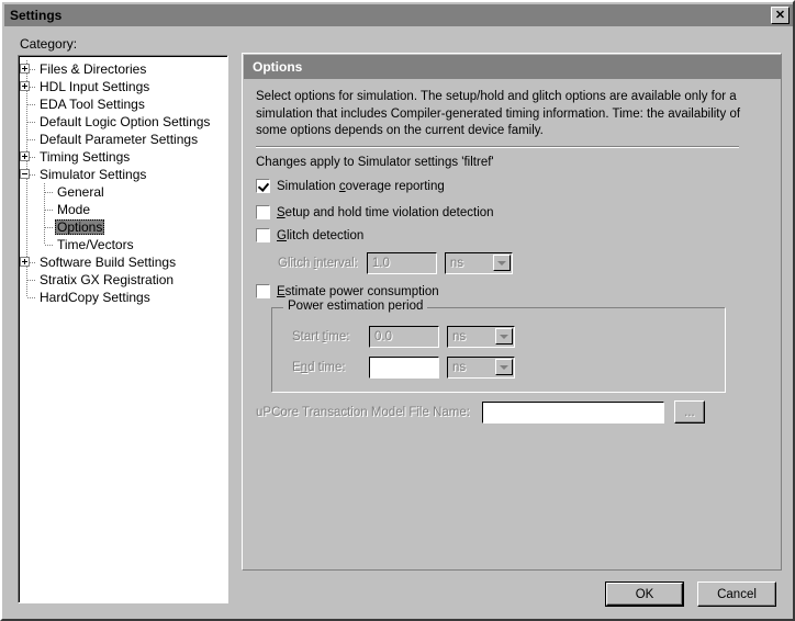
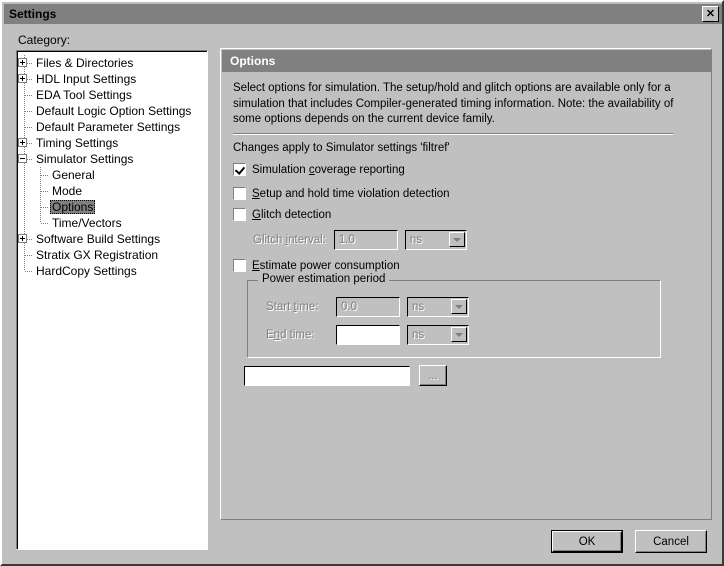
  Settings
  ✕
  Category:
  Files & Directories
  HDL Input Settings
  EDA Tool Settings
  Default Logic Option Settings
  Default Parameter Settings
  Timing Settings
  Simulator Settings
  General
  Mode
  Options
  Time/Vectors
  Software Build Settings
  Stratix GX Registration
  HardCopy Settings
  Options
- Select options for simulation. The setup/hold and glitch options are available only for a simulation that includes Compiler-generated timing information. Time: the availability of some options depends on the current device family.
+ Select options for simulation. The setup/hold and glitch options are available only for a simulation that includes Compiler-generated timing information. Note: the availability of some options depends on the current device family.
  Changes apply to Simulator settings 'filtref'
  Simulation coverage reporting
  Setup and hold time violation detection
  Glitch detection
  Glitch interval:
  1.0
  ns
  Estimate power consumption
  Power estimation period
  Start time:
  0.0
  ns
  End time:
  ns
- uPCore Transaction Model File Name:
  ...
  OK
  Cancel
